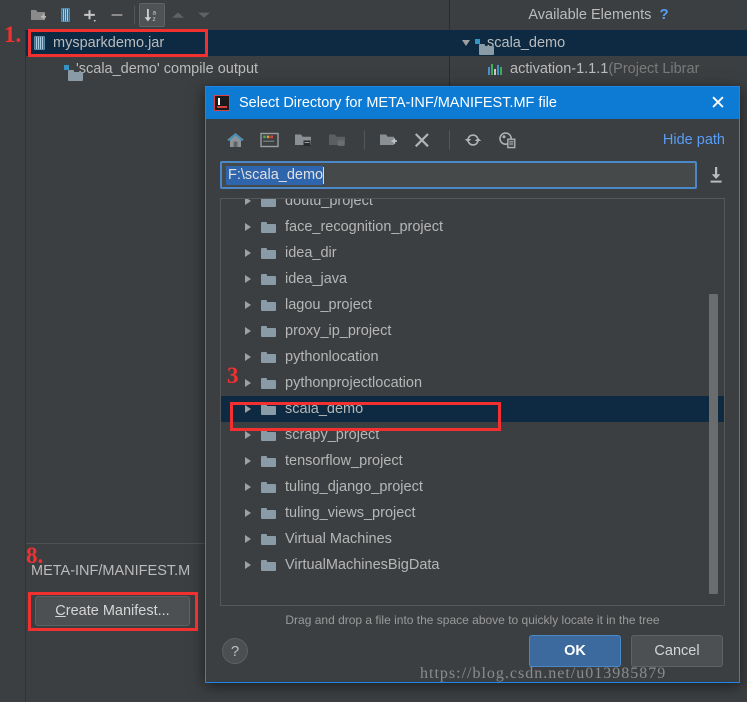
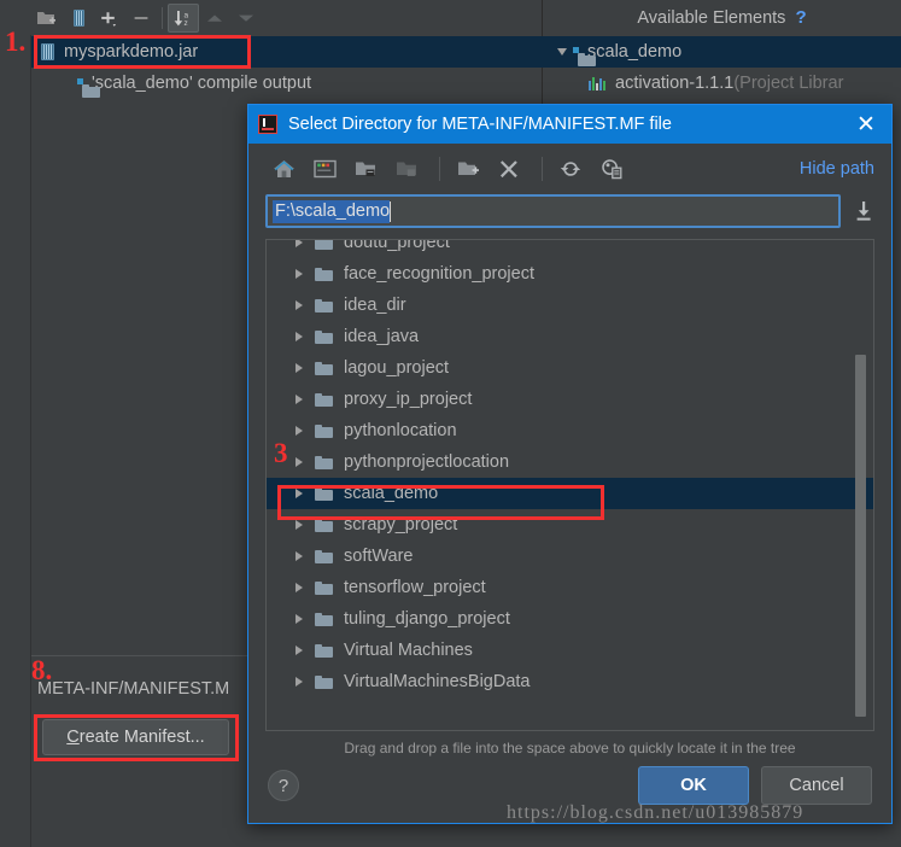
  mysparkdemo.jar
  'scala_demo' compile output
  Available Elements
  ?
  scala_demo
  activation-1.1.1
  (Project Librar
  META-INF/MANIFEST.M
  C
  reate Manifest...
  Select Directory for META-INF/MANIFEST.MF file
  ✕
  Hide path
  F:\scala_demo
  doutu_project
  face_recognition_project
  idea_dir
  idea_java
  lagou_project
  proxy_ip_project
  pythonlocation
  pythonprojectlocation
  scala_demo
  scrapy_project
+ softWare
  tensorflow_project
  tuling_django_project
- tuling_views_project
  Virtual Machines
  VirtualMachinesBigData
  Drag and drop a file into the space above to quickly locate it in the tree
  ?
  OK
  Cancel
  1.
  8.
  3
  https://blog.csdn.net/u013985879
